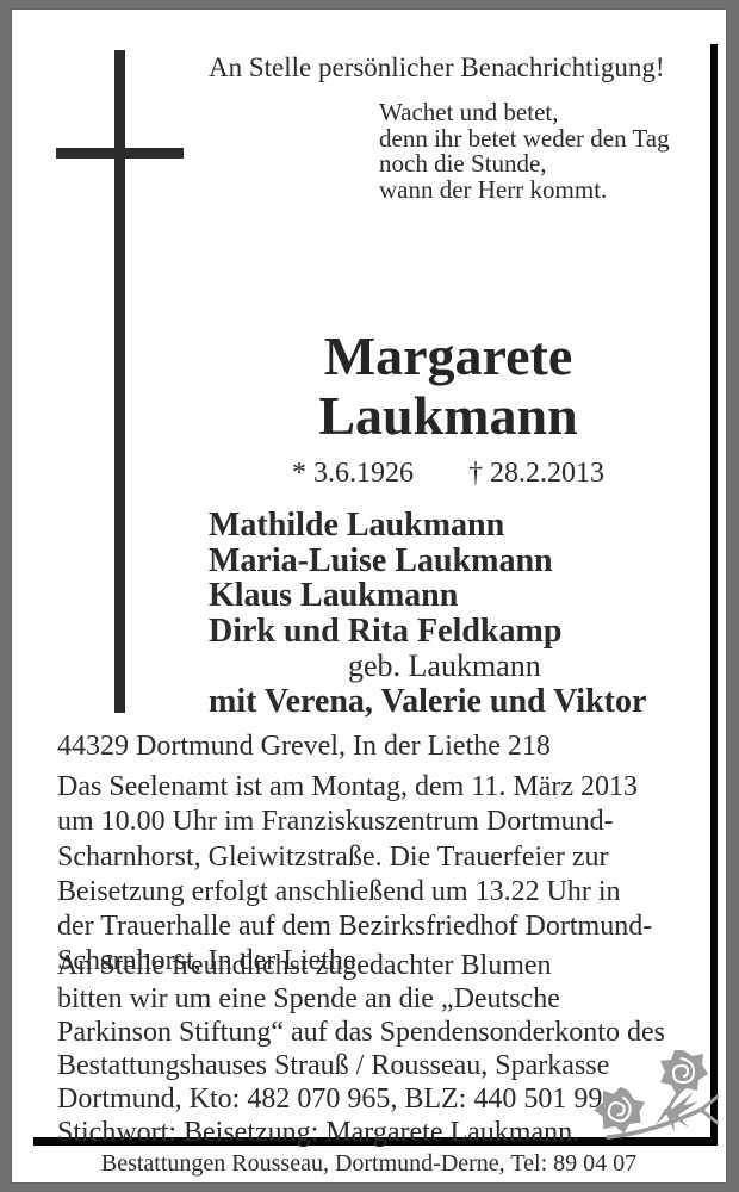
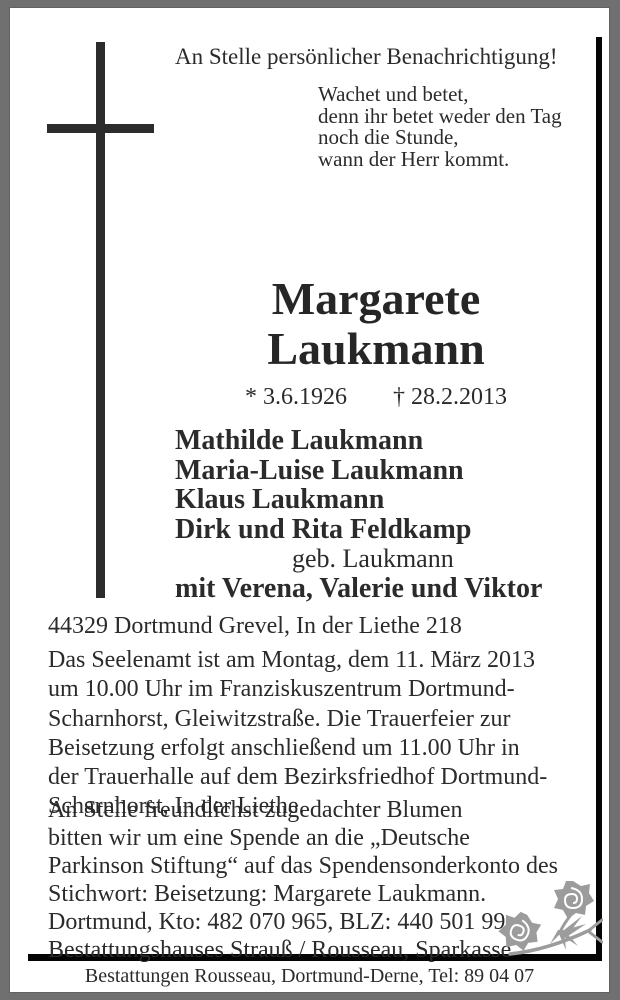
  An Stelle persönlicher Benachrichtigung!
  Wachet und betet,
  denn ihr betet weder den Tag
  noch die Stunde,
  wann der Herr kommt.
  Margarete
  Laukmann
  * 3.6.1926
  † 28.2.2013
  Mathilde Laukmann
  Maria-Luise Laukmann
  Klaus Laukmann
  Dirk und Rita Feldkamp
  geb. Laukmann
  mit Verena, Valerie und Viktor
  44329 Dortmund Grevel, In der Liethe 218
  Das Seelenamt ist am Montag, dem 11. März 2013
  um 10.00 Uhr im Franziskuszentrum Dortmund-
  Scharnhorst, Gleiwitzstraße. Die Trauerfeier zur
- Beisetzung erfolgt anschließend um 13.22 Uhr in
+ Beisetzung erfolgt anschließend um 11.00 Uhr in
  der Trauerhalle auf dem Bezirksfriedhof Dortmund-
  Scharnhorst, In der Liethe.
  An Stelle freundlichst zugedachter Blumen
  bitten wir um eine Spende an die „Deutsche
  Parkinson Stiftung“ auf das Spendensonderkonto des
- Bestattungshauses Strauß / Rousseau, Sparkasse
+ Stichwort: Beisetzung: Margarete Laukmann.
  Dortmund, Kto: 482 070 965, BLZ: 440 501 99
- Stichwort: Beisetzung: Margarete Laukmann.
+ Bestattungshauses Strauß / Rousseau, Sparkasse
  Bestattungen Rousseau, Dortmund-Derne, Tel: 89 04 07
